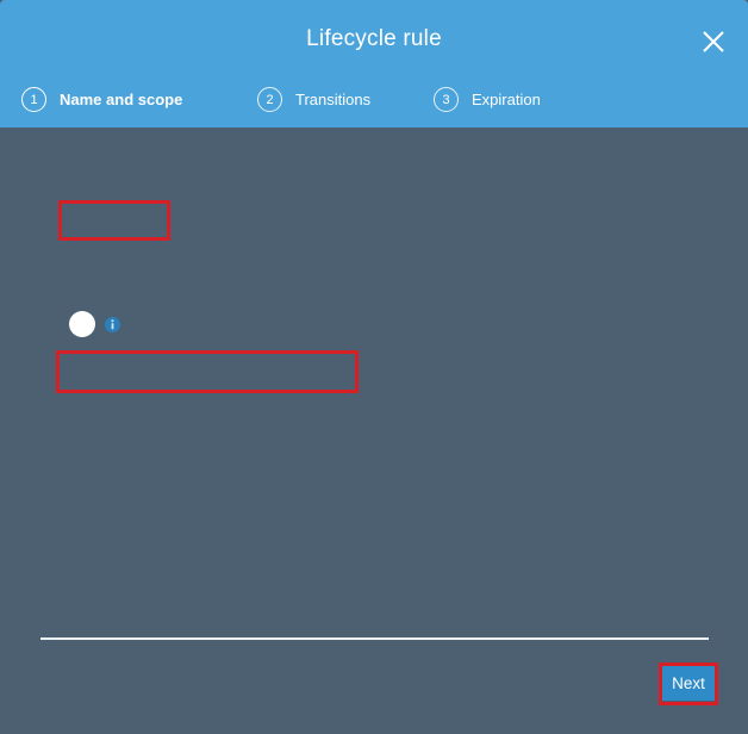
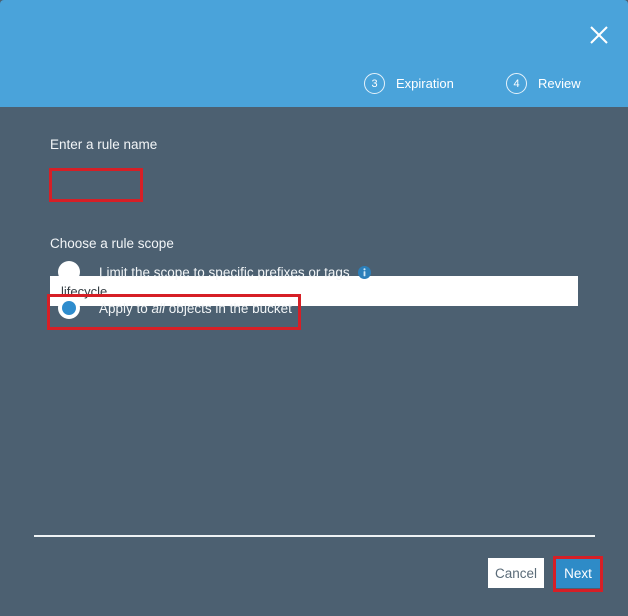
- Lifecycle rule
- 1
- Name and scope
- 2
- Transitions
  3
  Expiration
+ 4
+ Review
+ Enter a rule name
+ lifecycle
+ Choose a rule scope
+ Limit the scope to specific prefixes or tags
+ Apply to all objects in the bucket
+ Cancel
  Next
